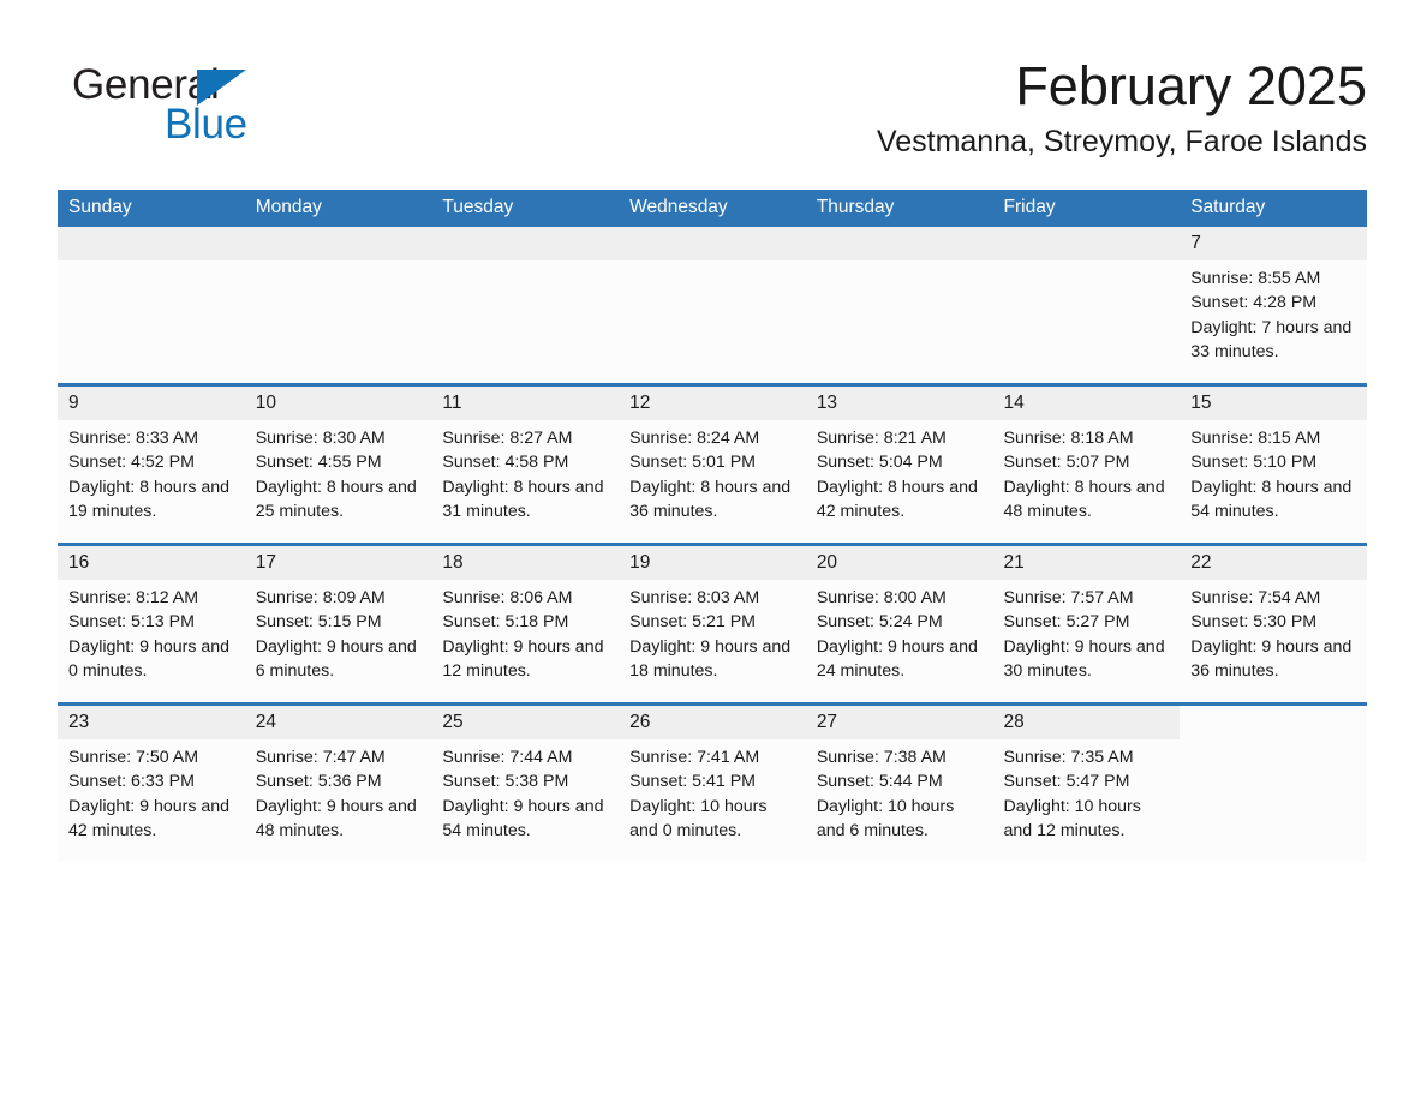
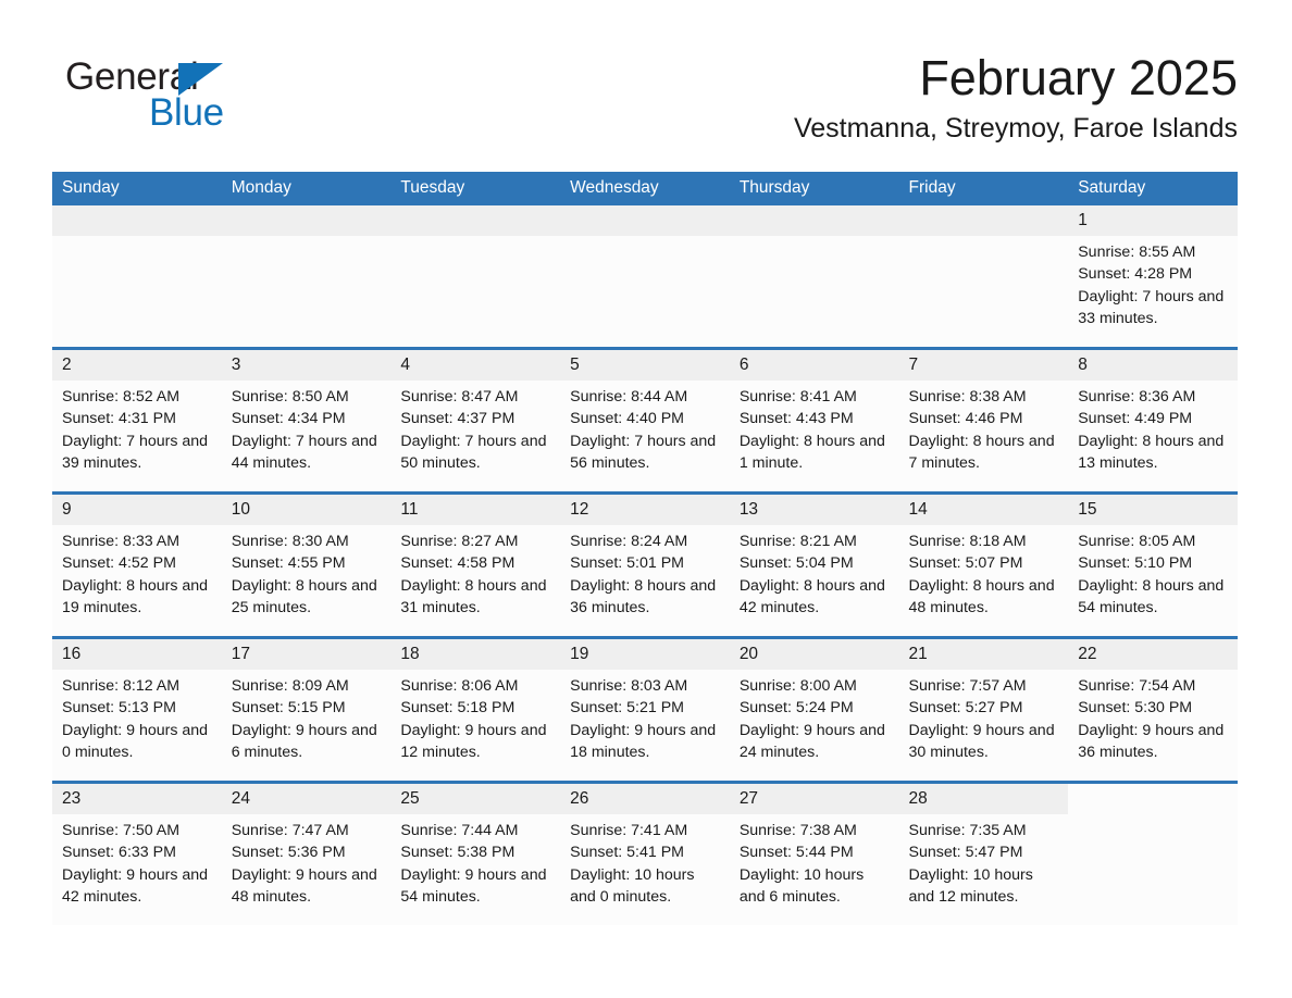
  General
  Blue
  February 2025
  Vestmanna, Streymoy, Faroe Islands
  Sunday	Monday	Tuesday	Wednesday	Thursday	Friday	Saturday
- 						7Sunrise: 8:55 AMSunset: 4:28 PMDaylight: 7 hours and 33 minutes.
+ 						1Sunrise: 8:55 AMSunset: 4:28 PMDaylight: 7 hours and 33 minutes.
+ 2Sunrise: 8:52 AMSunset: 4:31 PMDaylight: 7 hours and 39 minutes.	3Sunrise: 8:50 AMSunset: 4:34 PMDaylight: 7 hours and 44 minutes.	4Sunrise: 8:47 AMSunset: 4:37 PMDaylight: 7 hours and 50 minutes.	5Sunrise: 8:44 AMSunset: 4:40 PMDaylight: 7 hours and 56 minutes.	6Sunrise: 8:41 AMSunset: 4:43 PMDaylight: 8 hours and 1 minute.	7Sunrise: 8:38 AMSunset: 4:46 PMDaylight: 8 hours and 7 minutes.	8Sunrise: 8:36 AMSunset: 4:49 PMDaylight: 8 hours and 13 minutes.
- 9Sunrise: 8:33 AMSunset: 4:52 PMDaylight: 8 hours and 19 minutes.	10Sunrise: 8:30 AMSunset: 4:55 PMDaylight: 8 hours and 25 minutes.	11Sunrise: 8:27 AMSunset: 4:58 PMDaylight: 8 hours and 31 minutes.	12Sunrise: 8:24 AMSunset: 5:01 PMDaylight: 8 hours and 36 minutes.	13Sunrise: 8:21 AMSunset: 5:04 PMDaylight: 8 hours and 42 minutes.	14Sunrise: 8:18 AMSunset: 5:07 PMDaylight: 8 hours and 48 minutes.	15Sunrise: 8:15 AMSunset: 5:10 PMDaylight: 8 hours and 54 minutes.
+ 9Sunrise: 8:33 AMSunset: 4:52 PMDaylight: 8 hours and 19 minutes.	10Sunrise: 8:30 AMSunset: 4:55 PMDaylight: 8 hours and 25 minutes.	11Sunrise: 8:27 AMSunset: 4:58 PMDaylight: 8 hours and 31 minutes.	12Sunrise: 8:24 AMSunset: 5:01 PMDaylight: 8 hours and 36 minutes.	13Sunrise: 8:21 AMSunset: 5:04 PMDaylight: 8 hours and 42 minutes.	14Sunrise: 8:18 AMSunset: 5:07 PMDaylight: 8 hours and 48 minutes.	15Sunrise: 8:05 AMSunset: 5:10 PMDaylight: 8 hours and 54 minutes.
  16Sunrise: 8:12 AMSunset: 5:13 PMDaylight: 9 hours and 0 minutes.	17Sunrise: 8:09 AMSunset: 5:15 PMDaylight: 9 hours and 6 minutes.	18Sunrise: 8:06 AMSunset: 5:18 PMDaylight: 9 hours and 12 minutes.	19Sunrise: 8:03 AMSunset: 5:21 PMDaylight: 9 hours and 18 minutes.	20Sunrise: 8:00 AMSunset: 5:24 PMDaylight: 9 hours and 24 minutes.	21Sunrise: 7:57 AMSunset: 5:27 PMDaylight: 9 hours and 30 minutes.	22Sunrise: 7:54 AMSunset: 5:30 PMDaylight: 9 hours and 36 minutes.
  23Sunrise: 7:50 AMSunset: 6:33 PMDaylight: 9 hours and 42 minutes.	24Sunrise: 7:47 AMSunset: 5:36 PMDaylight: 9 hours and 48 minutes.	25Sunrise: 7:44 AMSunset: 5:38 PMDaylight: 9 hours and 54 minutes.	26Sunrise: 7:41 AMSunset: 5:41 PMDaylight: 10 hours and 0 minutes.	27Sunrise: 7:38 AMSunset: 5:44 PMDaylight: 10 hours and 6 minutes.	28Sunrise: 7:35 AMSunset: 5:47 PMDaylight: 10 hours and 12 minutes.
